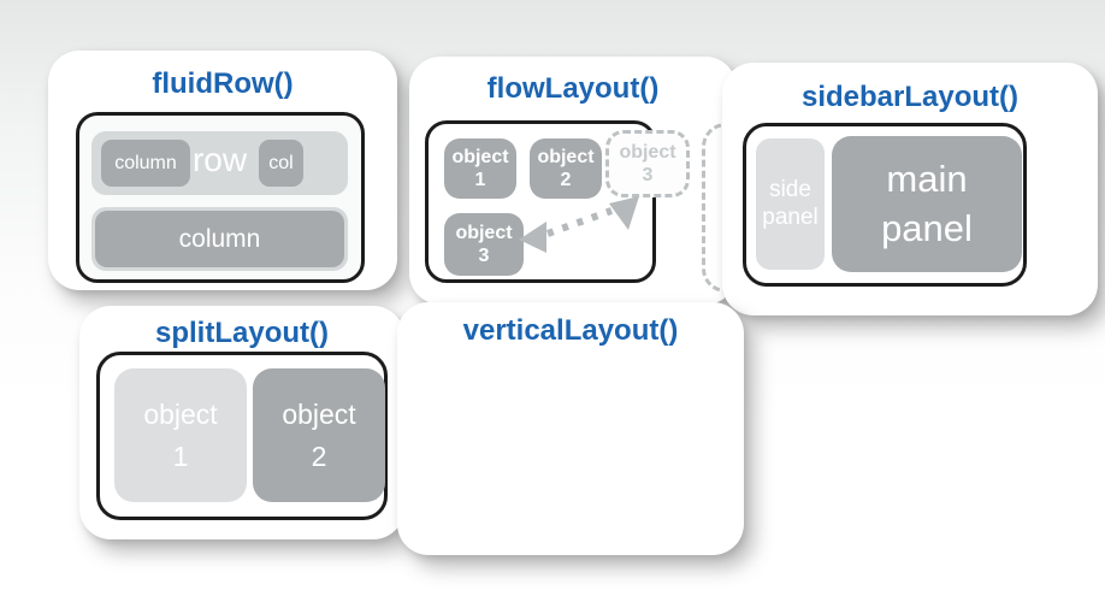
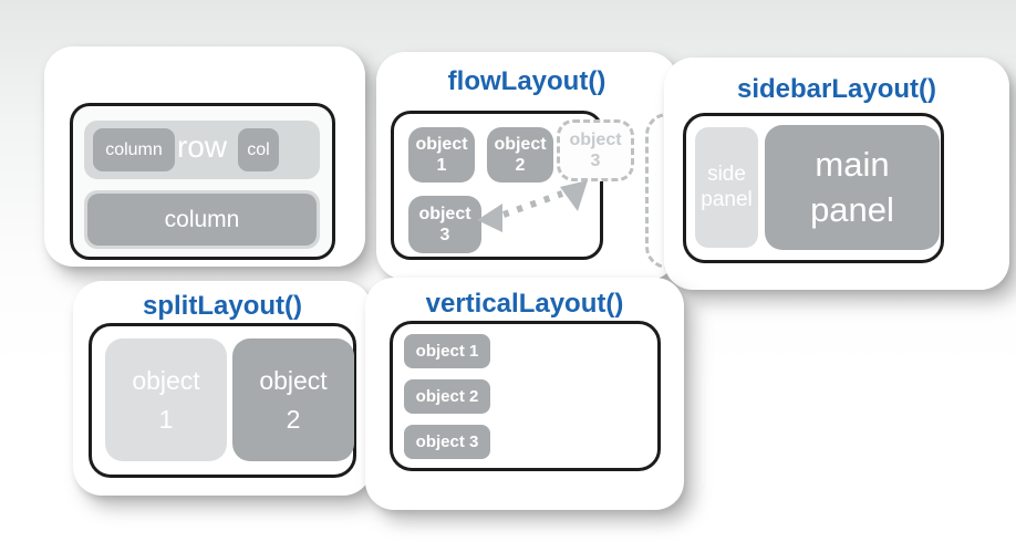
- fluidRow()
  column
  row
  col
  column
  flowLayout()
  object
  1
  object
  2
  object
  3
  object
  3
  sidebarLayout()
  side
  panel
  main
  panel
  splitLayout()
  object
  1
  object
  2
  verticalLayout()
+ object 1
+ object 2
+ object 3
